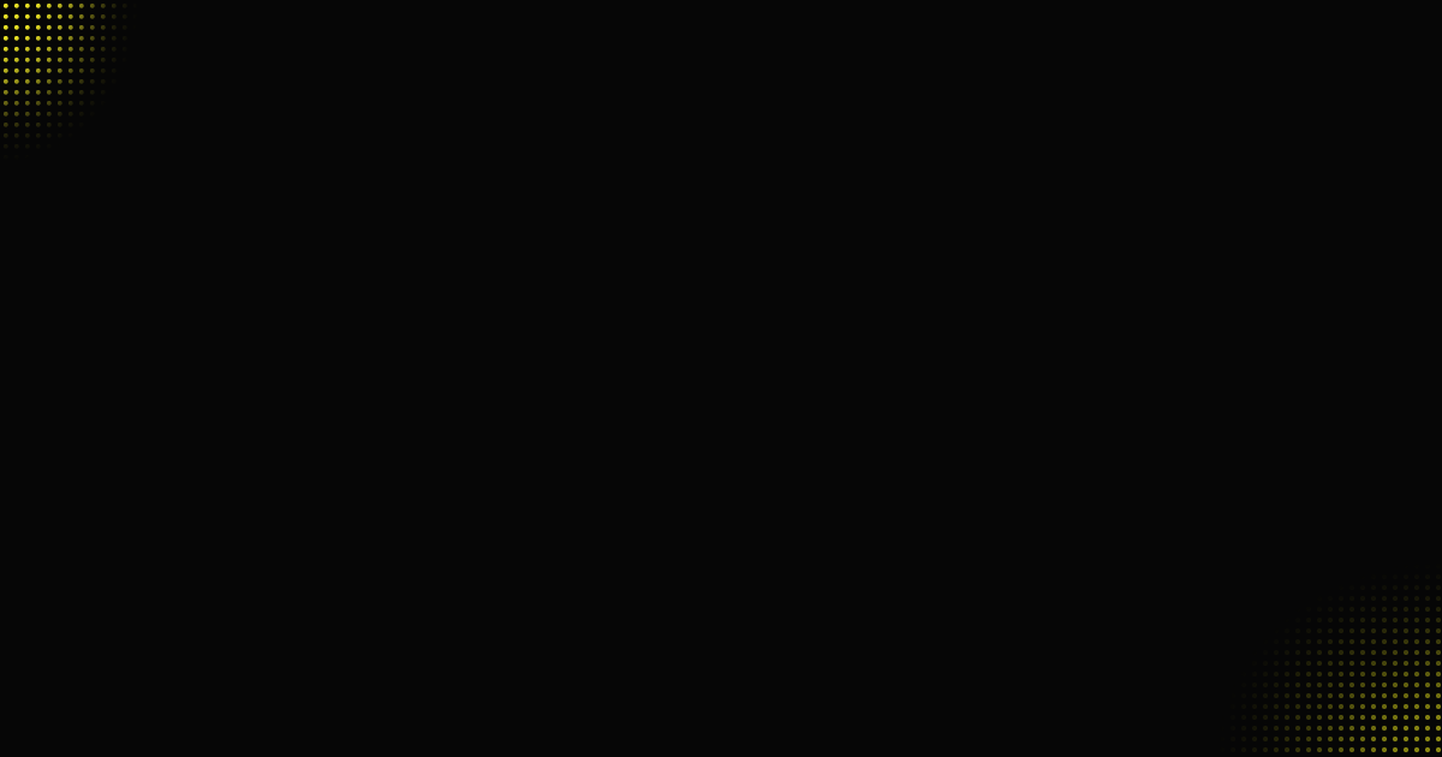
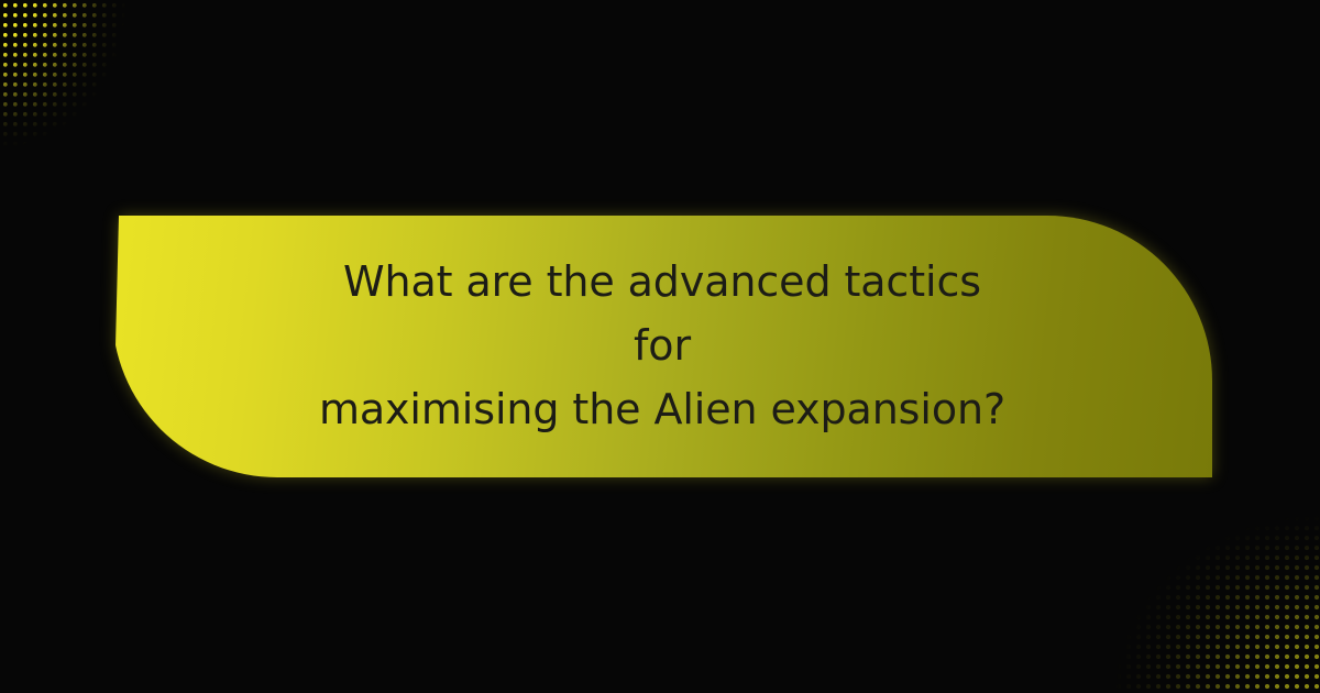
+ What are the advanced tactics for
+ maximising the Alien expansion?
